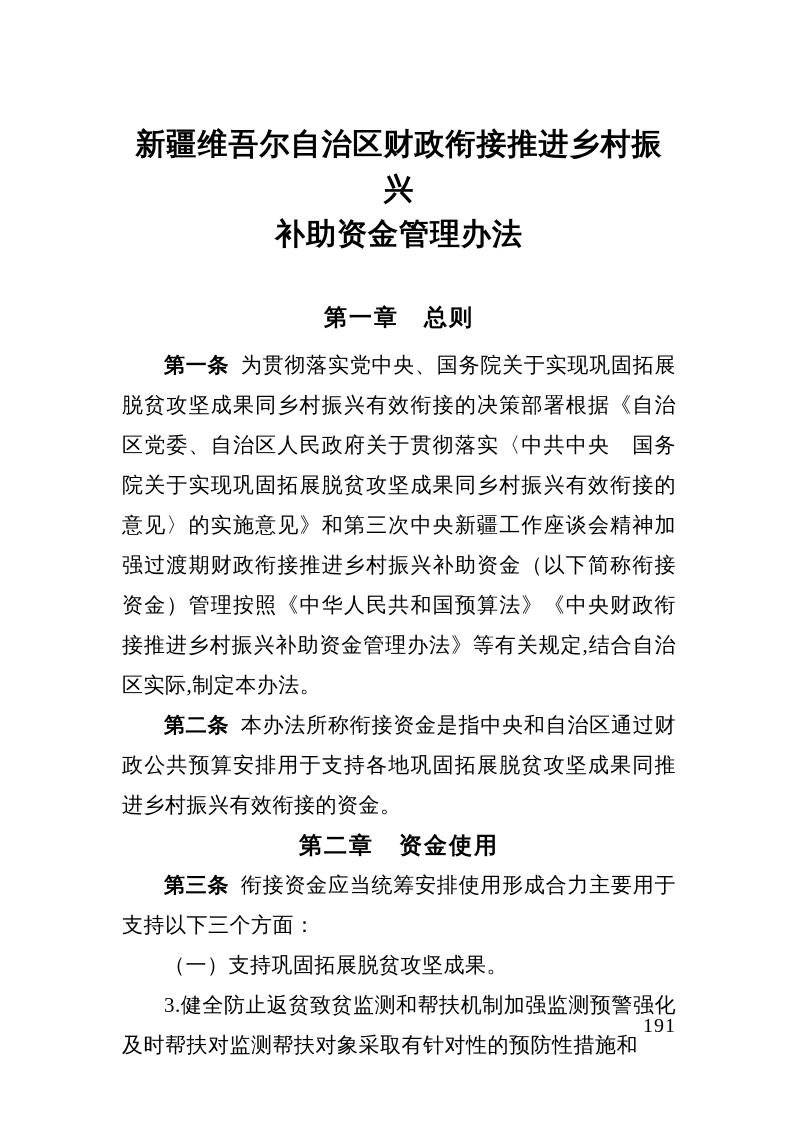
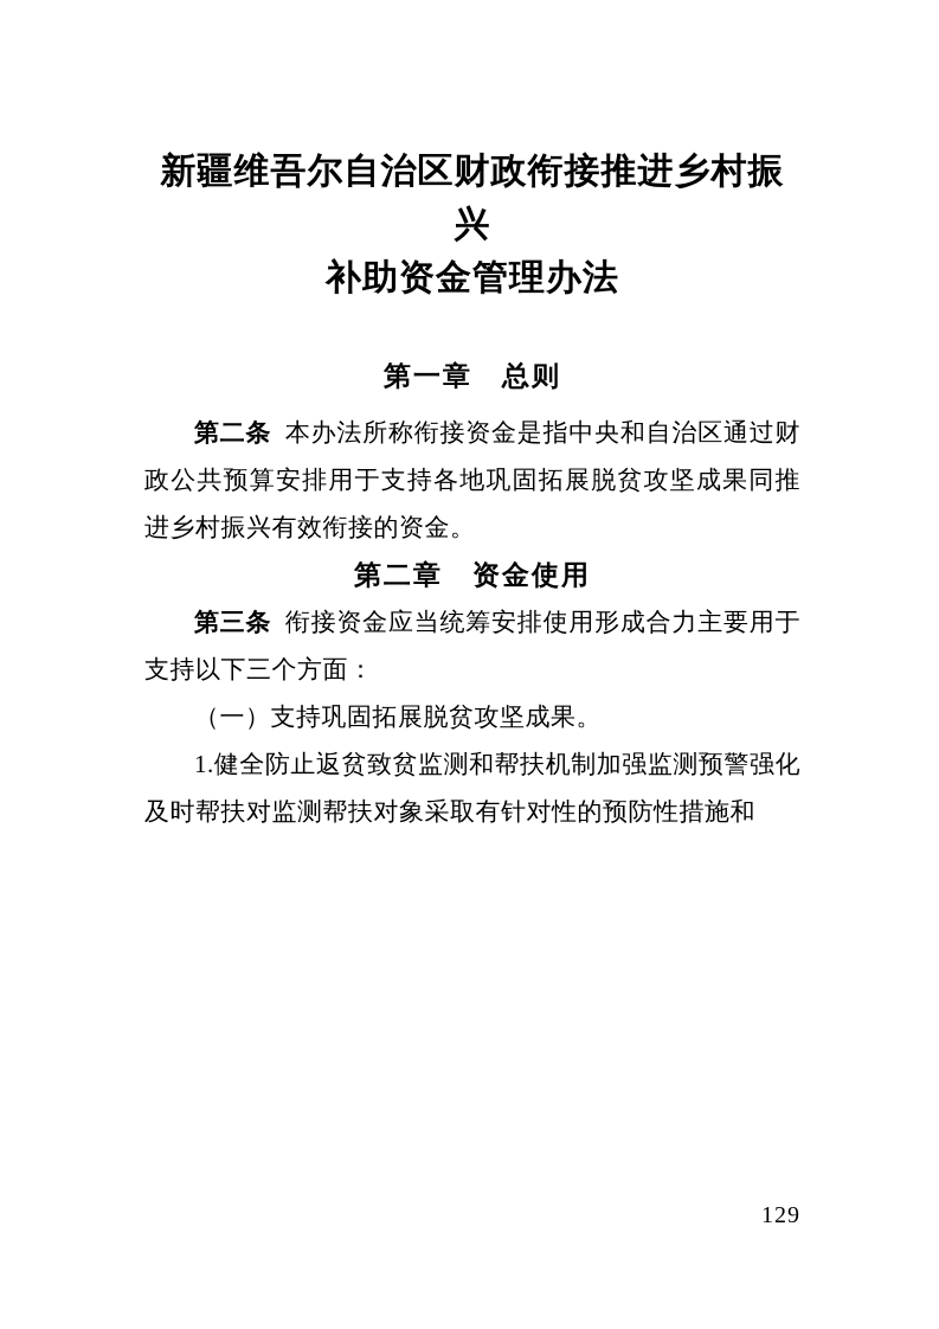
  新疆维吾尔自治区财政衔接推进乡村振兴
  补助资金管理办法
  第一章 总则
- 第一条 为贯彻落实党中央、国务院关于实现巩固拓展脱贫攻坚成果同乡村振兴有效衔接的决策部署根据《自治区党委、自治区人民政府关于贯彻落实〈中共中央 国务院关于实现巩固拓展脱贫攻坚成果同乡村振兴有效衔接的意见〉的实施意见》和第三次中央新疆工作座谈会精神加强过渡期财政衔接推进乡村振兴补助资金（以下简称衔接资金）管理按照《中华人民共和国预算法》《中央财政衔接推进乡村振兴补助资金管理办法》等有关规定,结合自治区实际,制定本办法。
  第二条 本办法所称衔接资金是指中央和自治区通过财政公共预算安排用于支持各地巩固拓展脱贫攻坚成果同推进乡村振兴有效衔接的资金。
  第二章 资金使用
  第三条 衔接资金应当统筹安排使用形成合力主要用于支持以下三个方面：
  （一）支持巩固拓展脱贫攻坚成果。
- 3.健全防止返贫致贫监测和帮扶机制加强监测预警强化及时帮扶对监测帮扶对象采取有针对性的预防性措施和
+ 1.健全防止返贫致贫监测和帮扶机制加强监测预警强化及时帮扶对监测帮扶对象采取有针对性的预防性措施和
- 191
+ 129
